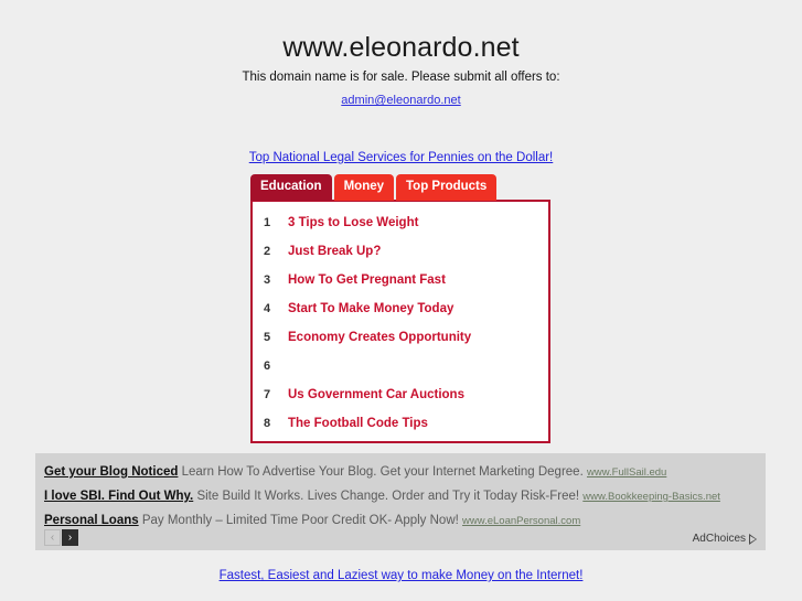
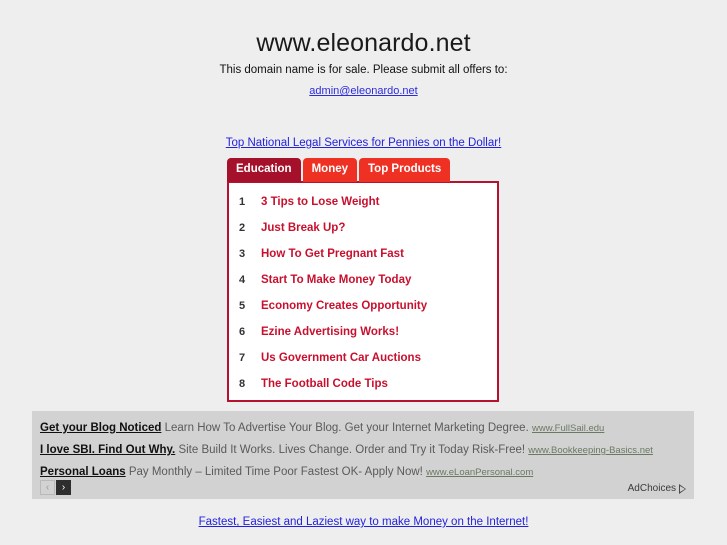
  www.eleonardo.net
  This domain name is for sale. Please submit all offers to:
  admin@eleonardo.net
  Top National Legal Services for Pennies on the Dollar!
  Education
  Money
  Top Products
  1
  3 Tips to Lose Weight
  2
  Just Break Up?
  3
  How To Get Pregnant Fast
  4
  Start To Make Money Today
  5
  Economy Creates Opportunity
  6
+ Ezine Advertising Works!
  7
  Us Government Car Auctions
  8
  The Football Code Tips
  Get your Blog Noticed Learn How To Advertise Your Blog. Get your Internet Marketing Degree. www.FullSail.edu
  I love SBI. Find Out Why. Site Build It Works. Lives Change. Order and Try it Today Risk-Free! www.Bookkeeping-Basics.net
- Personal Loans Pay Monthly – Limited Time Poor Credit OK- Apply Now! www.eLoanPersonal.com
+ Personal Loans Pay Monthly – Limited Time Poor Fastest OK- Apply Now! www.eLoanPersonal.com
  ‹
  ›
  AdChoices
  Fastest, Easiest and Laziest way to make Money on the Internet!
